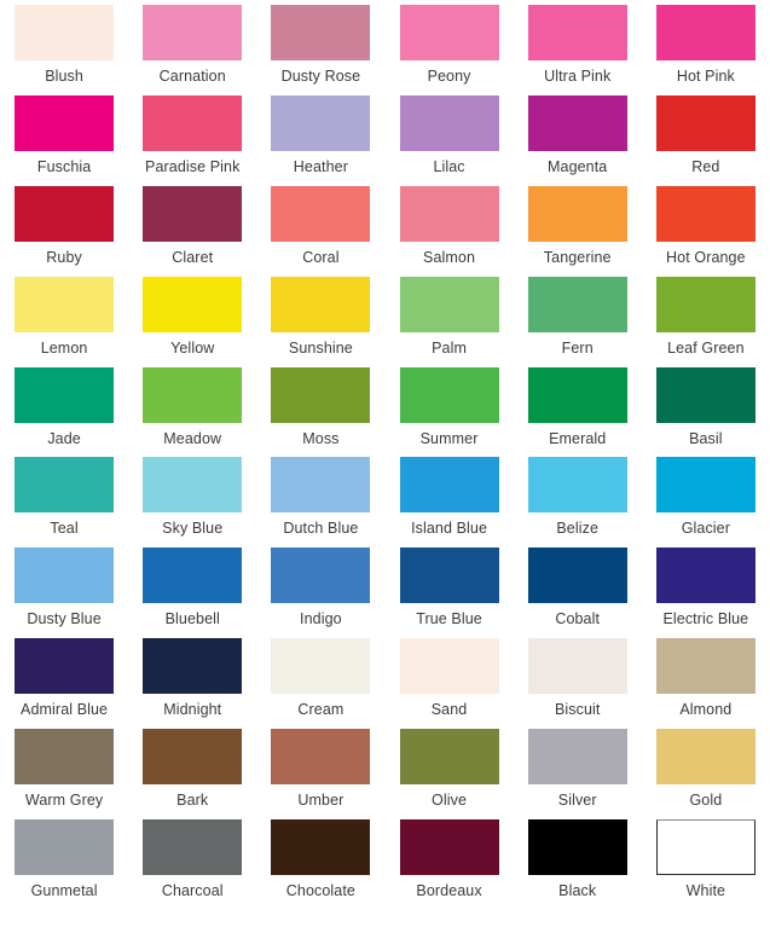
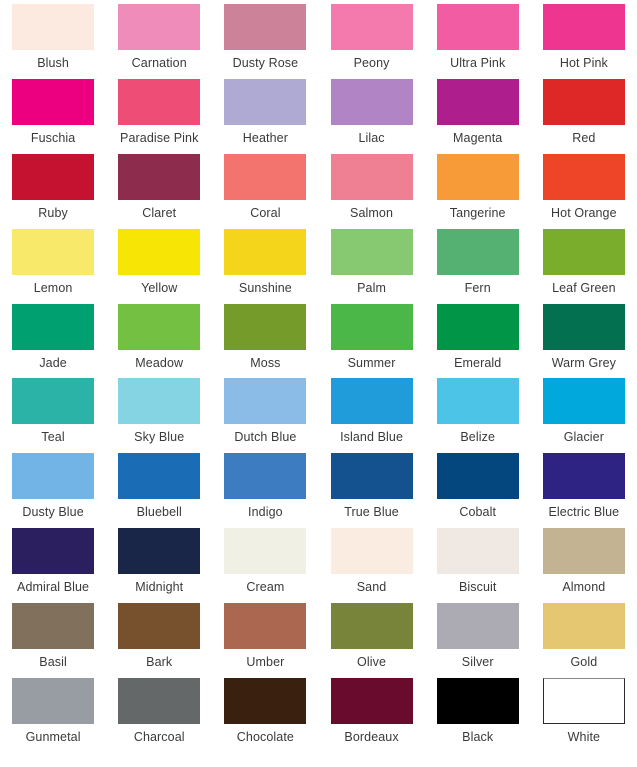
  Blush
  Carnation
  Dusty Rose
  Peony
  Ultra Pink
  Hot Pink
  Fuschia
  Paradise Pink
  Heather
  Lilac
  Magenta
  Red
  Ruby
  Claret
  Coral
  Salmon
  Tangerine
  Hot Orange
  Lemon
  Yellow
  Sunshine
  Palm
  Fern
  Leaf Green
  Jade
  Meadow
  Moss
  Summer
  Emerald
- Basil
+ Warm Grey
  Teal
  Sky Blue
  Dutch Blue
  Island Blue
  Belize
  Glacier
  Dusty Blue
  Bluebell
  Indigo
  True Blue
  Cobalt
  Electric Blue
  Admiral Blue
  Midnight
  Cream
  Sand
  Biscuit
  Almond
- Warm Grey
+ Basil
  Bark
  Umber
  Olive
  Silver
  Gold
  Gunmetal
  Charcoal
  Chocolate
  Bordeaux
  Black
  White
